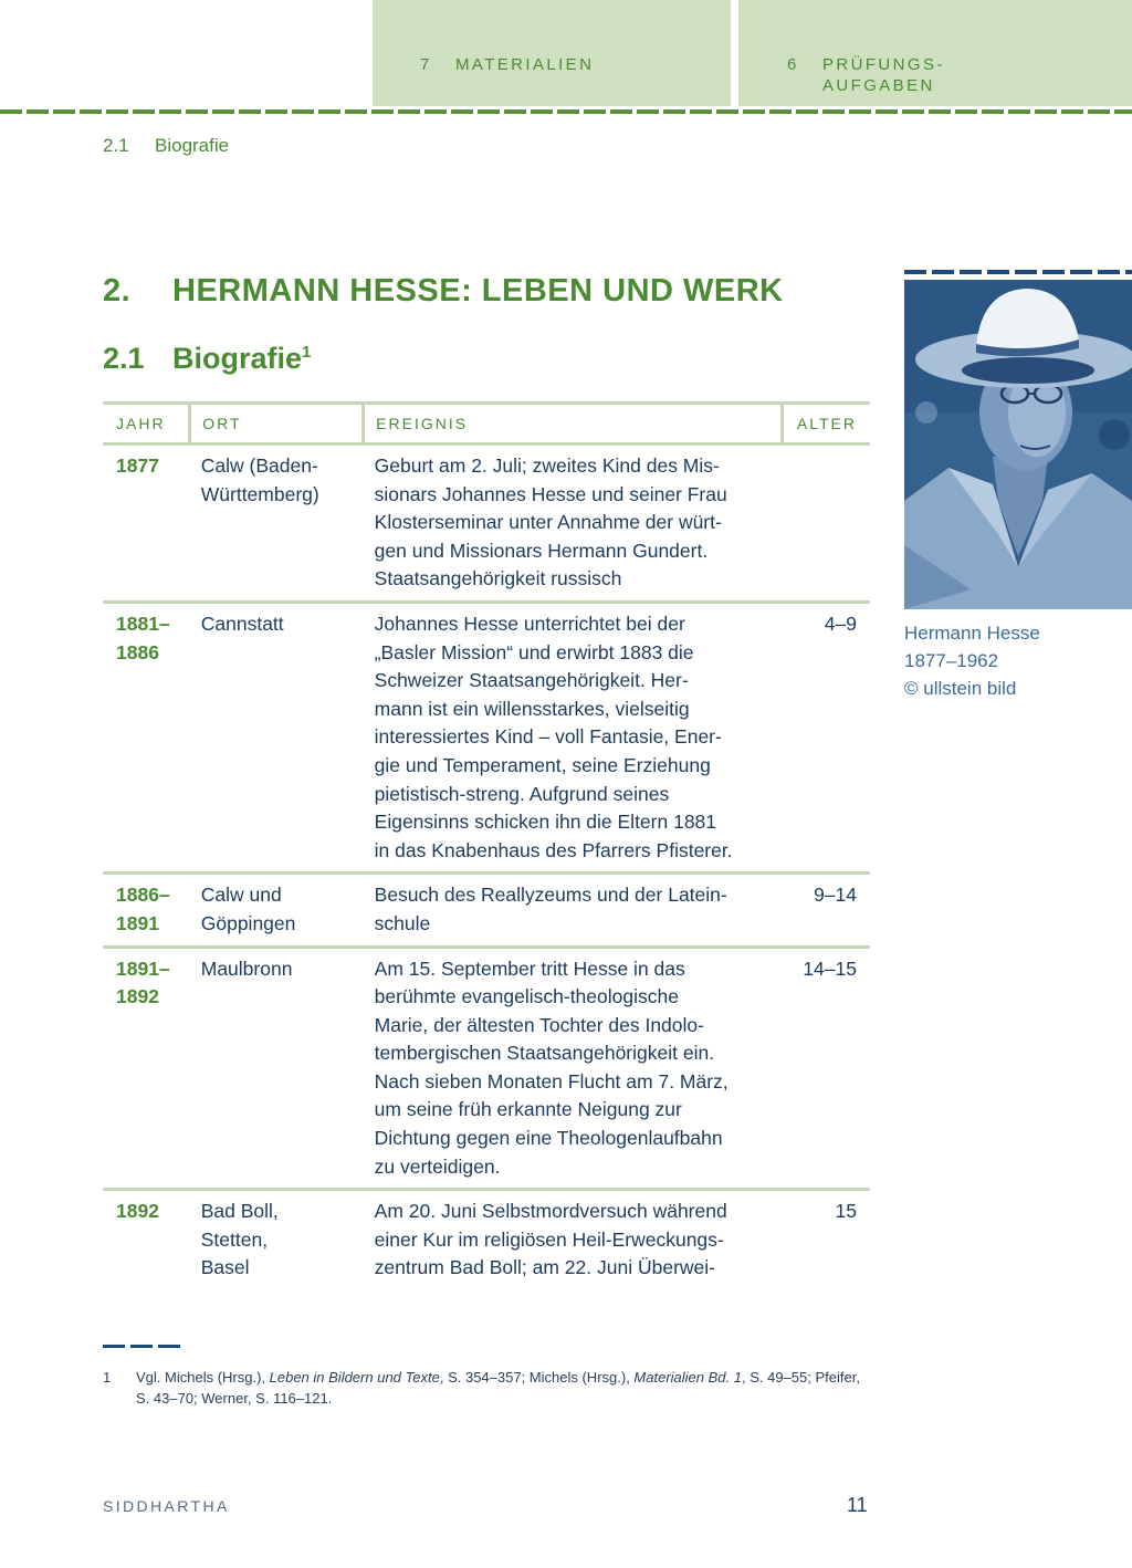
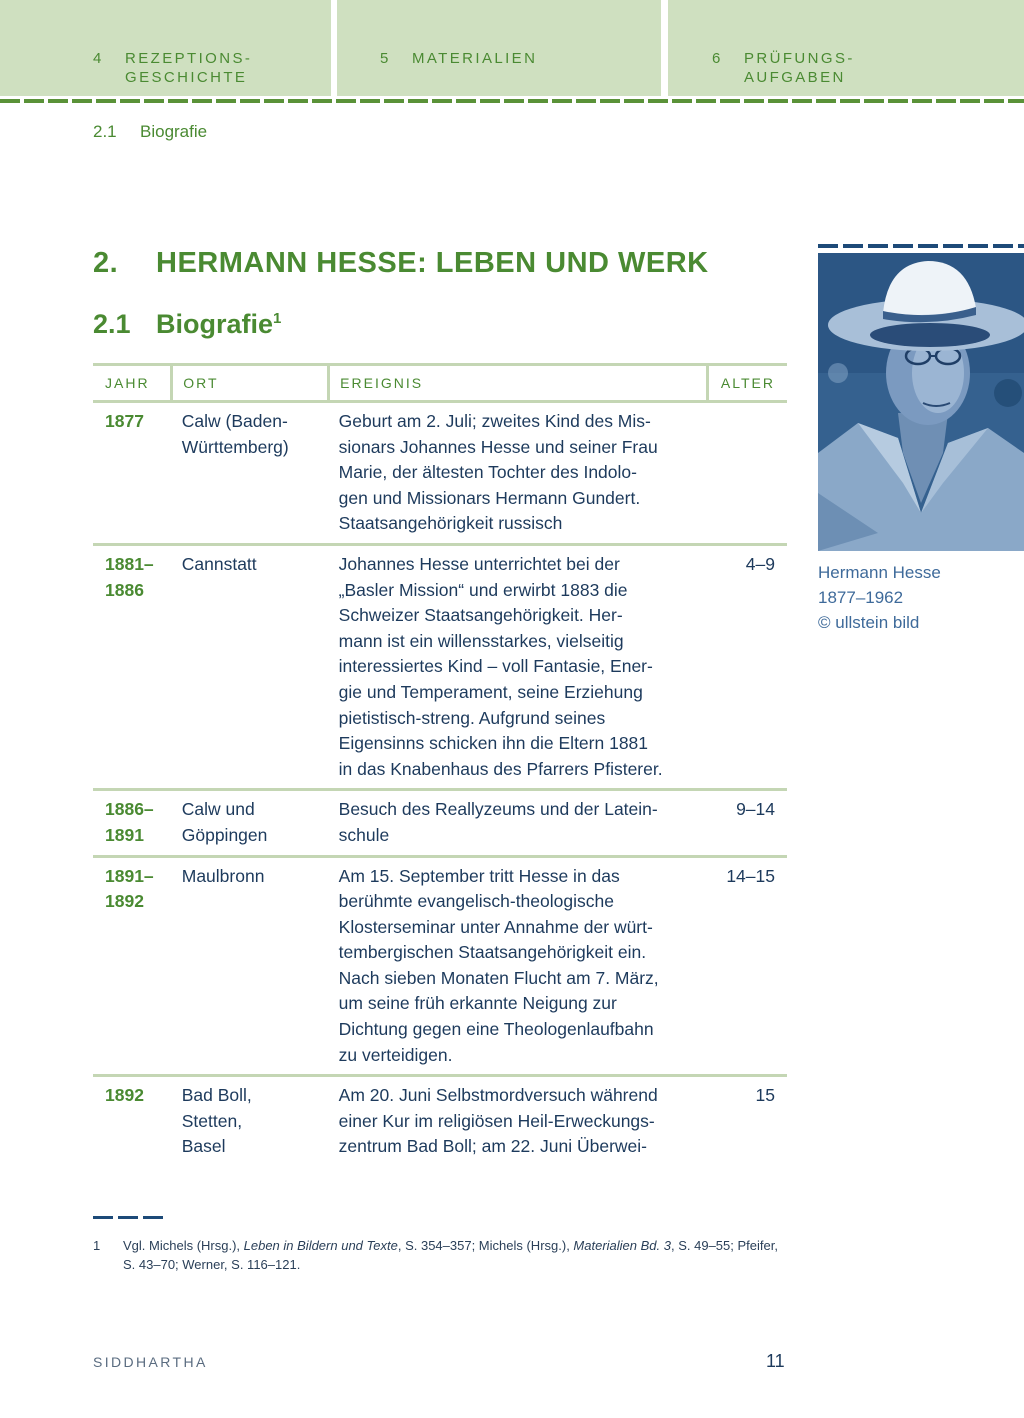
+ 4
+ REZEPTIONS-
+ GESCHICHTE
- 7
+ 5
  MATERIALIEN
  6
  PRÜFUNGS-
  AUFGABEN
  2.1 Biografie
  2. HERMANN HESSE: LEBEN UND WERK
  2.1 Biografie1
  JAHR	ORT	EREIGNIS	ALTER
- 1877	Calw (Baden-Württemberg)	Geburt am 2. Juli; zweites Kind des Mis-sionars Johannes Hesse und seiner FrauKlosterseminar unter Annahme der würt-gen und Missionars Hermann Gundert.Staatsangehörigkeit russisch
+ 1877	Calw (Baden-Württemberg)	Geburt am 2. Juli; zweites Kind des Mis-sionars Johannes Hesse und seiner FrauMarie, der ältesten Tochter des Indolo-gen und Missionars Hermann Gundert.Staatsangehörigkeit russisch
  1881–1886	Cannstatt	Johannes Hesse unterrichtet bei der„Basler Mission“ und erwirbt 1883 dieSchweizer Staatsangehörigkeit. Her-mann ist ein willensstarkes, vielseitiginteressiertes Kind – voll Fantasie, Ener-gie und Temperament, seine Erziehungpietistisch-streng. Aufgrund seinesEigensinns schicken ihn die Eltern 1881in das Knabenhaus des Pfarrers Pfisterer.	4–9
  1886–1891	Calw undGöppingen	Besuch des Reallyzeums und der Latein-schule	9–14
- 1891–1892	Maulbronn	Am 15. September tritt Hesse in dasberühmte evangelisch-theologischeMarie, der ältesten Tochter des Indolo-tembergischen Staatsangehörigkeit ein.Nach sieben Monaten Flucht am 7. März,um seine früh erkannte Neigung zurDichtung gegen eine Theologenlaufbahnzu verteidigen.	14–15
+ 1891–1892	Maulbronn	Am 15. September tritt Hesse in dasberühmte evangelisch-theologischeKlosterseminar unter Annahme der würt-tembergischen Staatsangehörigkeit ein.Nach sieben Monaten Flucht am 7. März,um seine früh erkannte Neigung zurDichtung gegen eine Theologenlaufbahnzu verteidigen.	14–15
  1892	Bad Boll,Stetten,Basel	Am 20. Juni Selbstmordversuch währendeiner Kur im religiösen Heil-Erweckungs-zentrum Bad Boll; am 22. Juni Überwei-	15
  Hermann Hesse
  1877–1962
  © ullstein bild
  1
- Vgl. Michels (Hrsg.), Leben in Bildern und Texte, S. 354–357; Michels (Hrsg.), Materialien Bd. 1, S. 49–55; Pfeifer, S. 43–70; Werner, S. 116–121.
+ Vgl. Michels (Hrsg.), Leben in Bildern und Texte, S. 354–357; Michels (Hrsg.), Materialien Bd. 3, S. 49–55; Pfeifer, S. 43–70; Werner, S. 116–121.
  SIDDHARTHA
  11
